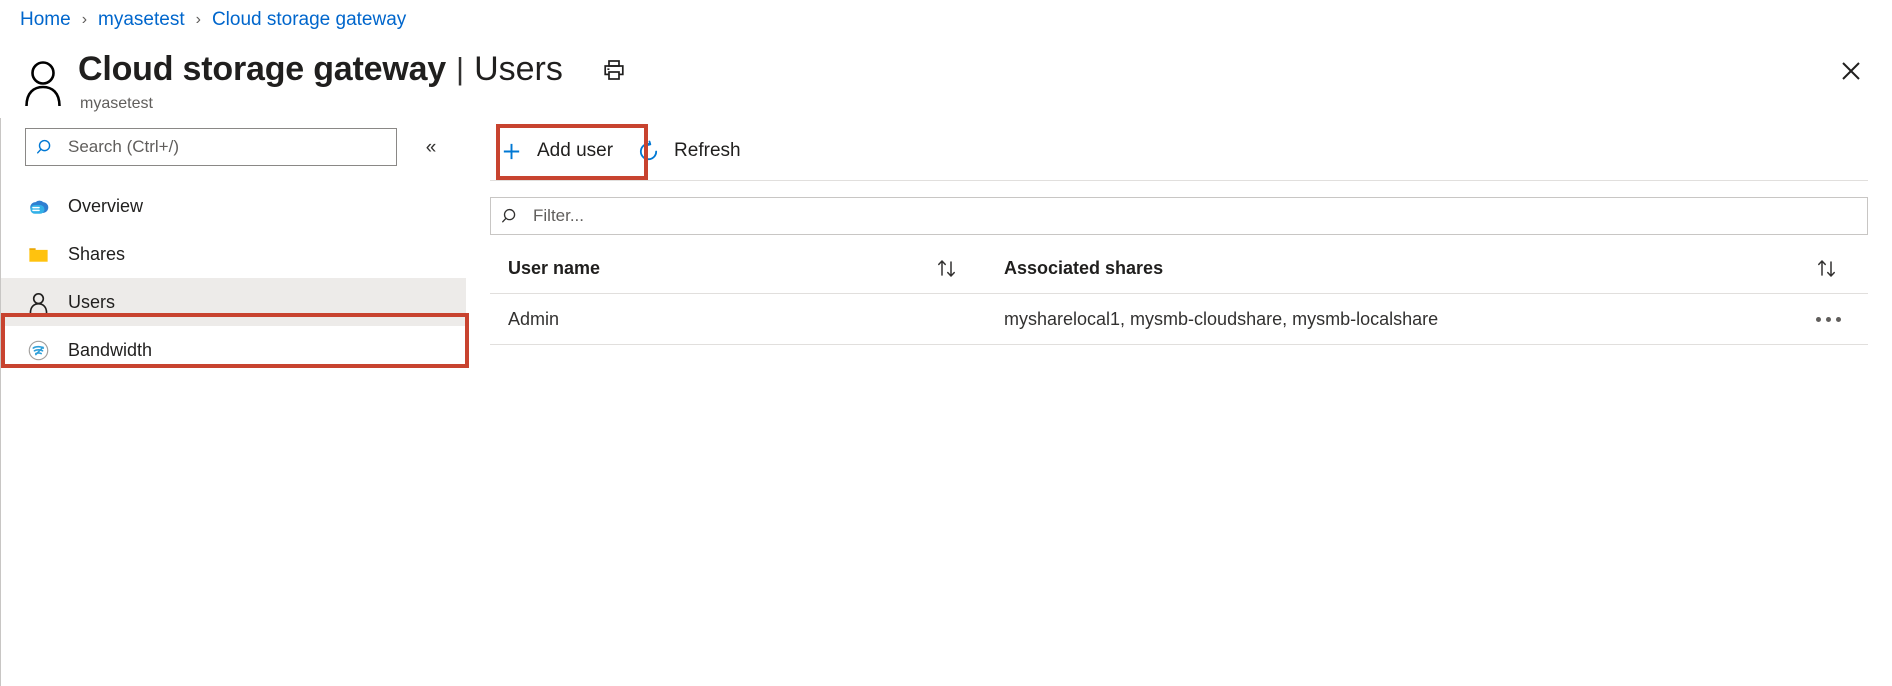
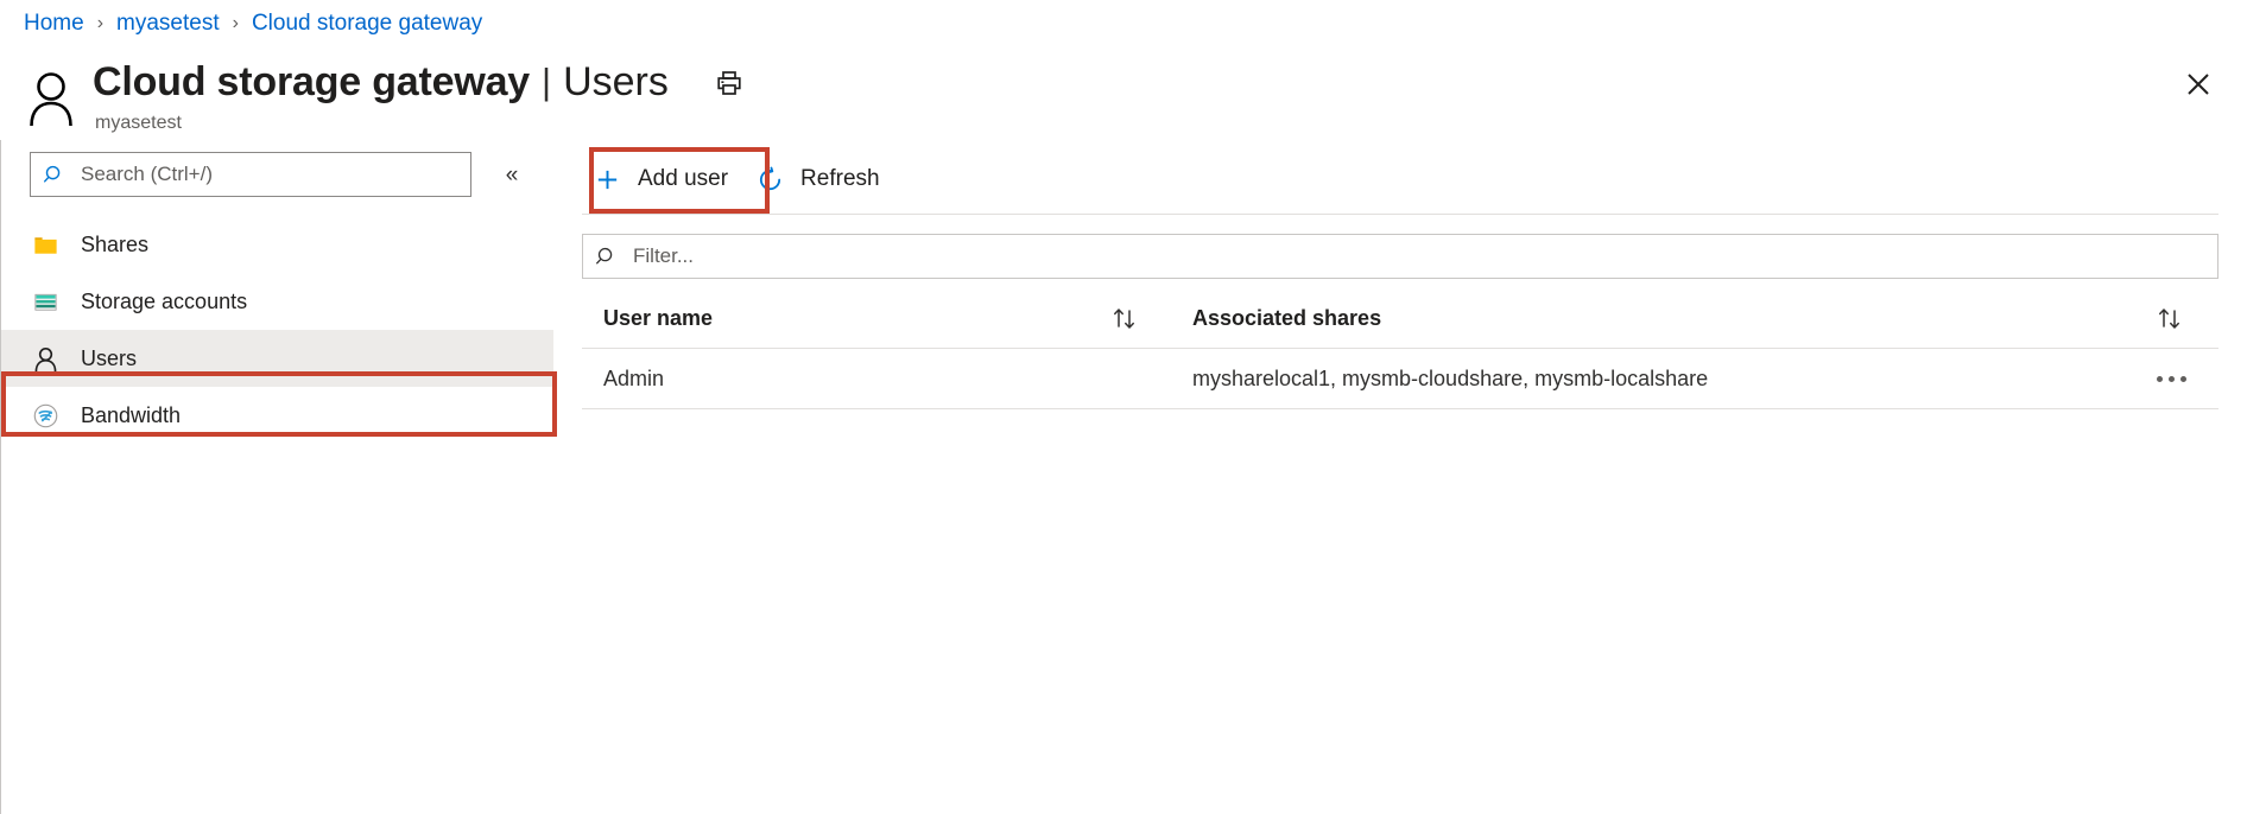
  Home
  ›
  myasetest
  ›
  Cloud storage gateway
  Cloud storage gateway
  |
  Users
  myasetest
  Search (Ctrl+/)
  «
- Overview
  Shares
+ Storage accounts
  Users
  Bandwidth
  Add user
  Refresh
  Filter...
  User name
  Associated shares
  Admin
  mysharelocal1, mysmb-cloudshare, mysmb-localshare
